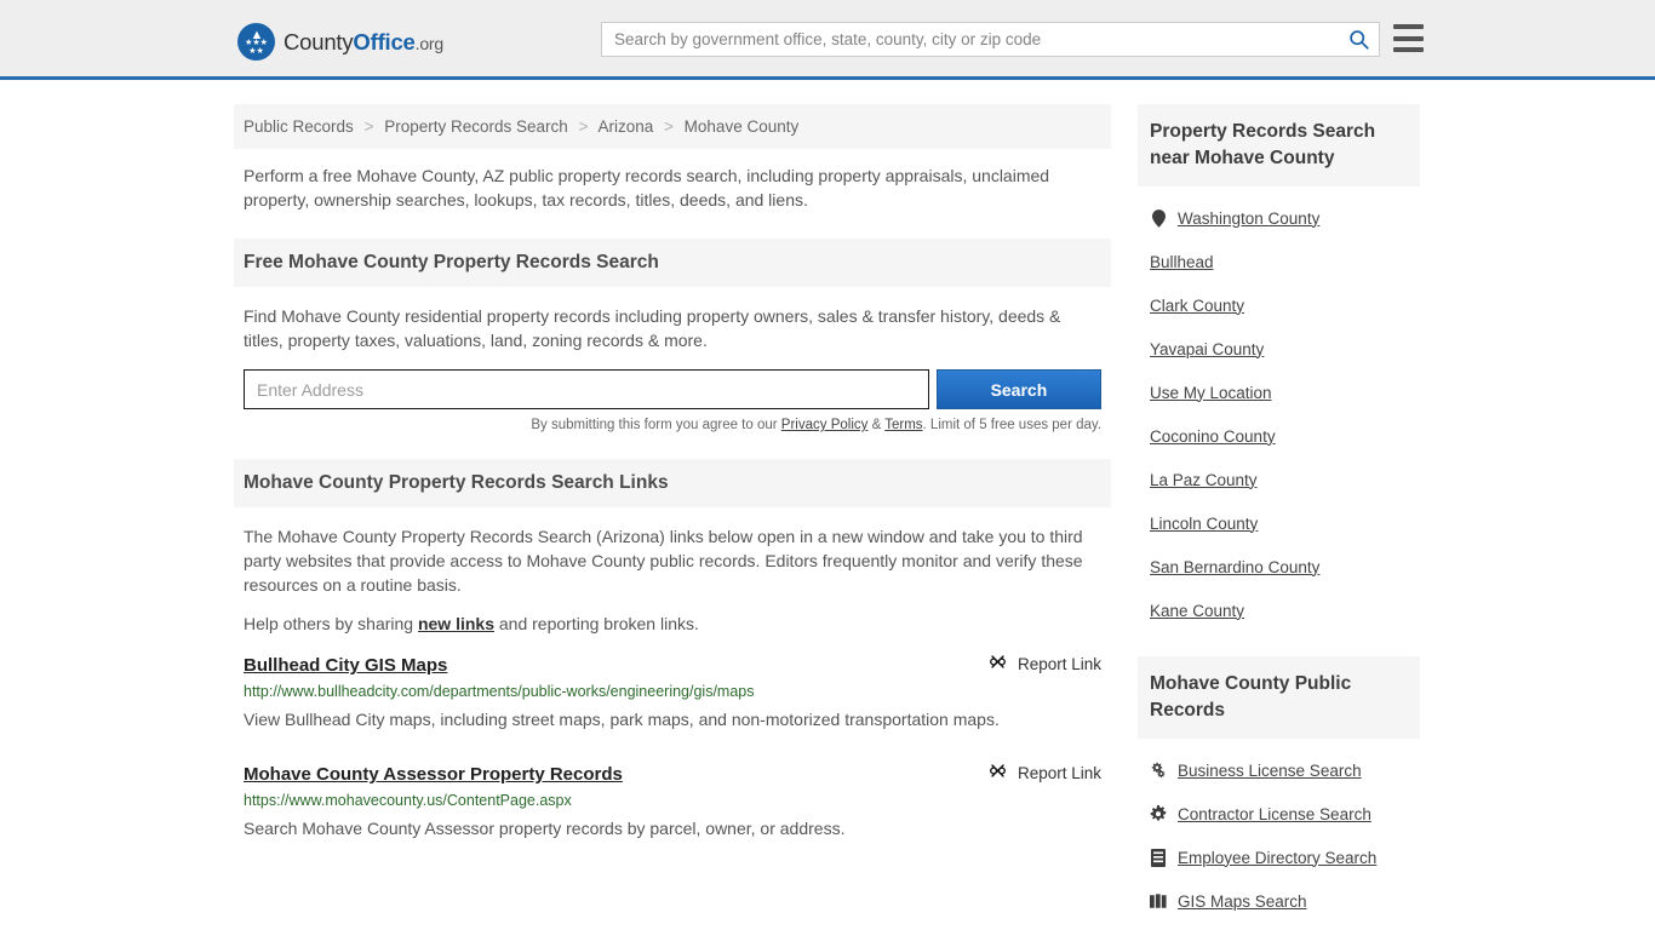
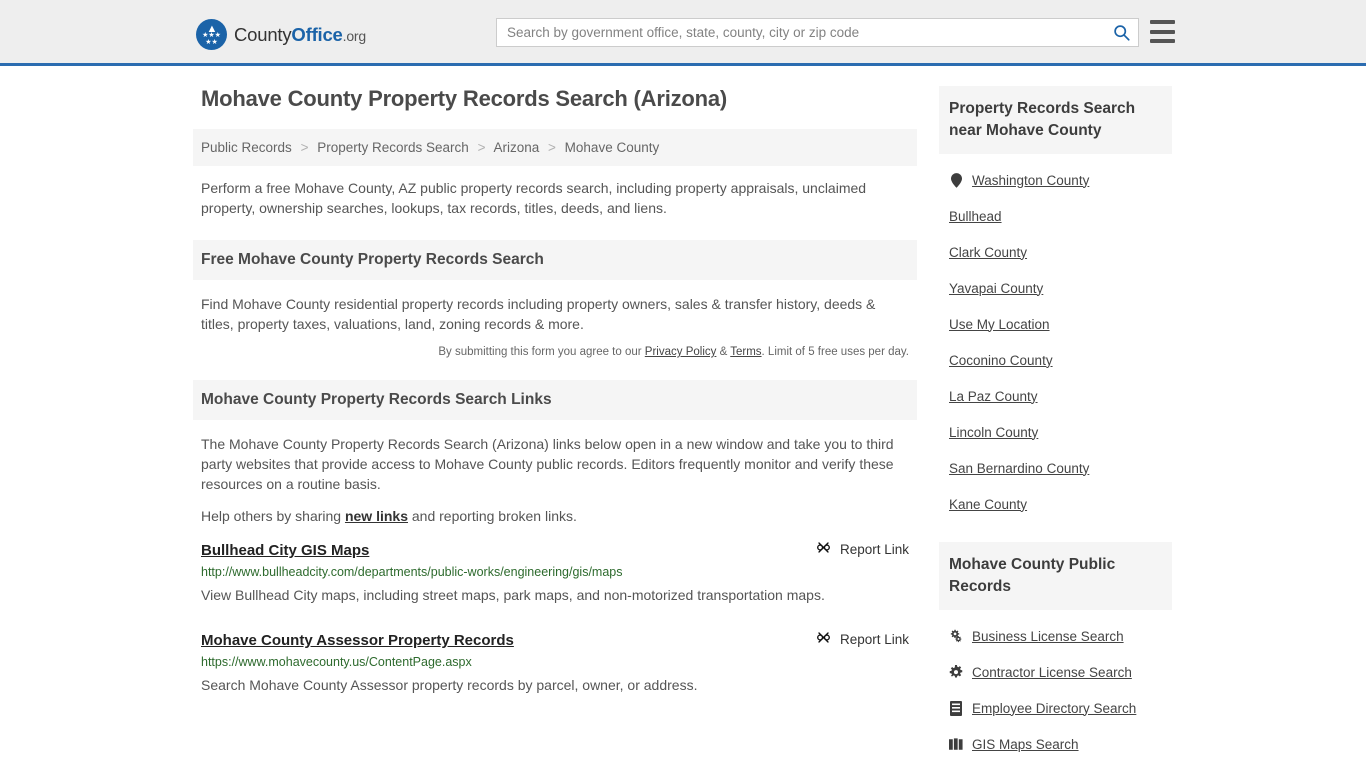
  ▲
  CountyOffice.org
  Search by government office, state, county, city or zip code
+ Mohave County Property Records Search (Arizona)
  Public Records > Property Records Search > Arizona > Mohave County
  Perform a free Mohave County, AZ public property records search, including property appraisals, unclaimed property, ownership searches, lookups, tax records, titles, deeds, and liens.
  Free Mohave County Property Records Search
  Find Mohave County residential property records including property owners, sales & transfer history, deeds & titles, property taxes, valuations, land, zoning records & more.
- Enter Address
- Search
  By submitting this form you agree to our Privacy Policy & Terms. Limit of 5 free uses per day.
  Mohave County Property Records Search Links
  The Mohave County Property Records Search (Arizona) links below open in a new window and take you to third party websites that provide access to Mohave County public records. Editors frequently monitor and verify these resources on a routine basis.
  Help others by sharing new links and reporting broken links.
  Bullhead City GIS Maps
  Report Link
  http://www.bullheadcity.com/departments/public-works/engineering/gis/maps
  View Bullhead City maps, including street maps, park maps, and non-motorized transportation maps.
  Mohave County Assessor Property Records
  Report Link
  https://www.mohavecounty.us/ContentPage.aspx
  Search Mohave County Assessor property records by parcel, owner, or address.
  Property Records Search near Mohave County
  Washington County
  Bullhead
  Clark County
  Yavapai County
  Use My Location
  Coconino County
  La Paz County
  Lincoln County
  San Bernardino County
  Kane County
  Mohave County Public Records
  Business License Search
  Contractor License Search
  Employee Directory Search
  GIS Maps Search
